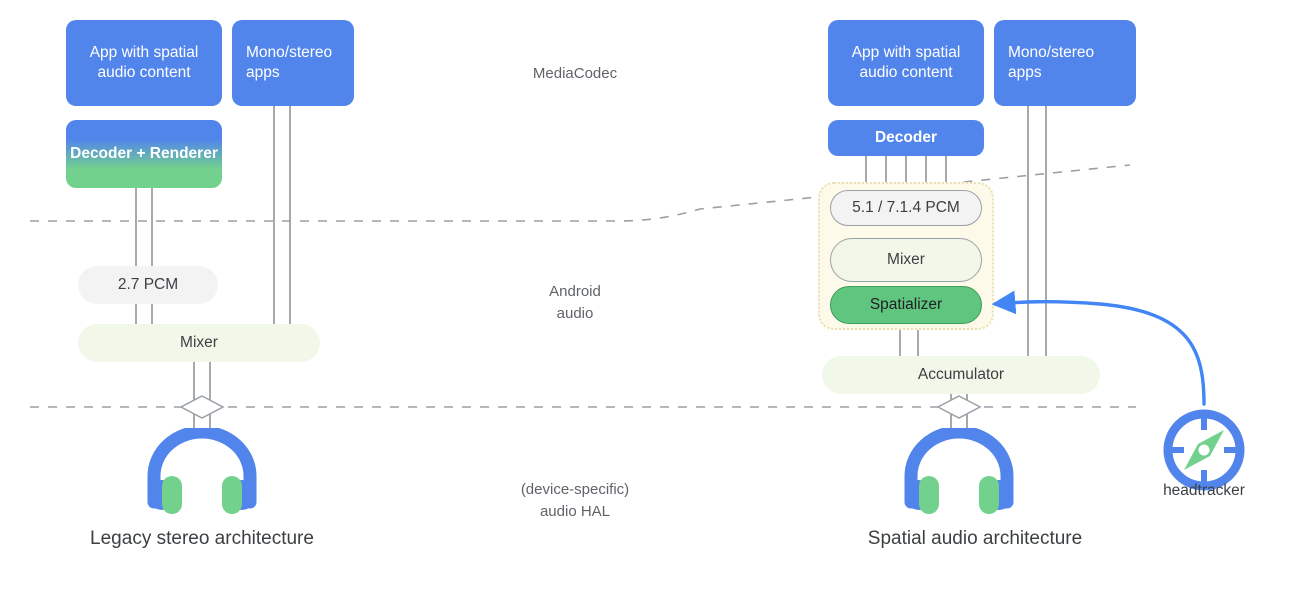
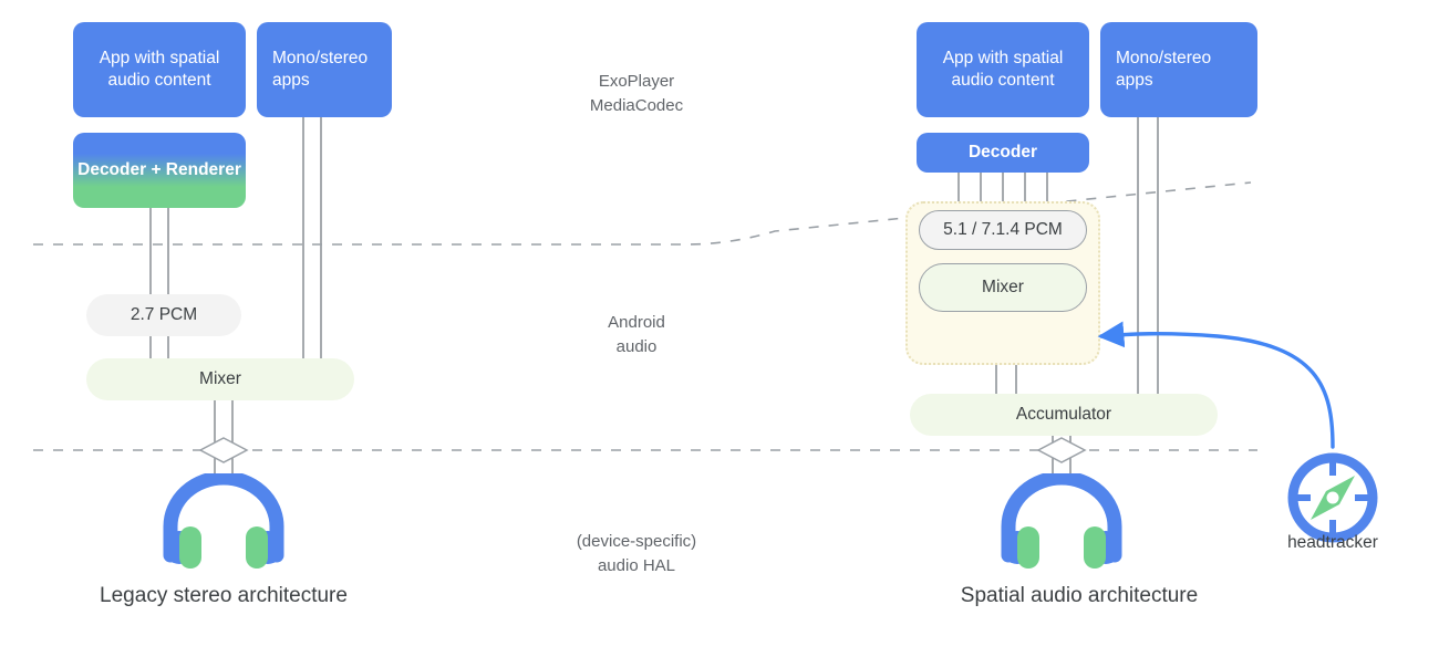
  App with spatial audio content
  Mono/stereo apps
  Decoder + Renderer
  2.7 PCM
  Mixer
  Legacy stereo architecture
+ ExoPlayer
  MediaCodec
  Android
  audio
  (device-specific)
  audio HAL
  App with spatial audio content
  Mono/stereo apps
  Decoder
  5.1 / 7.1.4 PCM
  Mixer
- Spatializer
  Accumulator
  Spatial audio architecture
  headtracker
